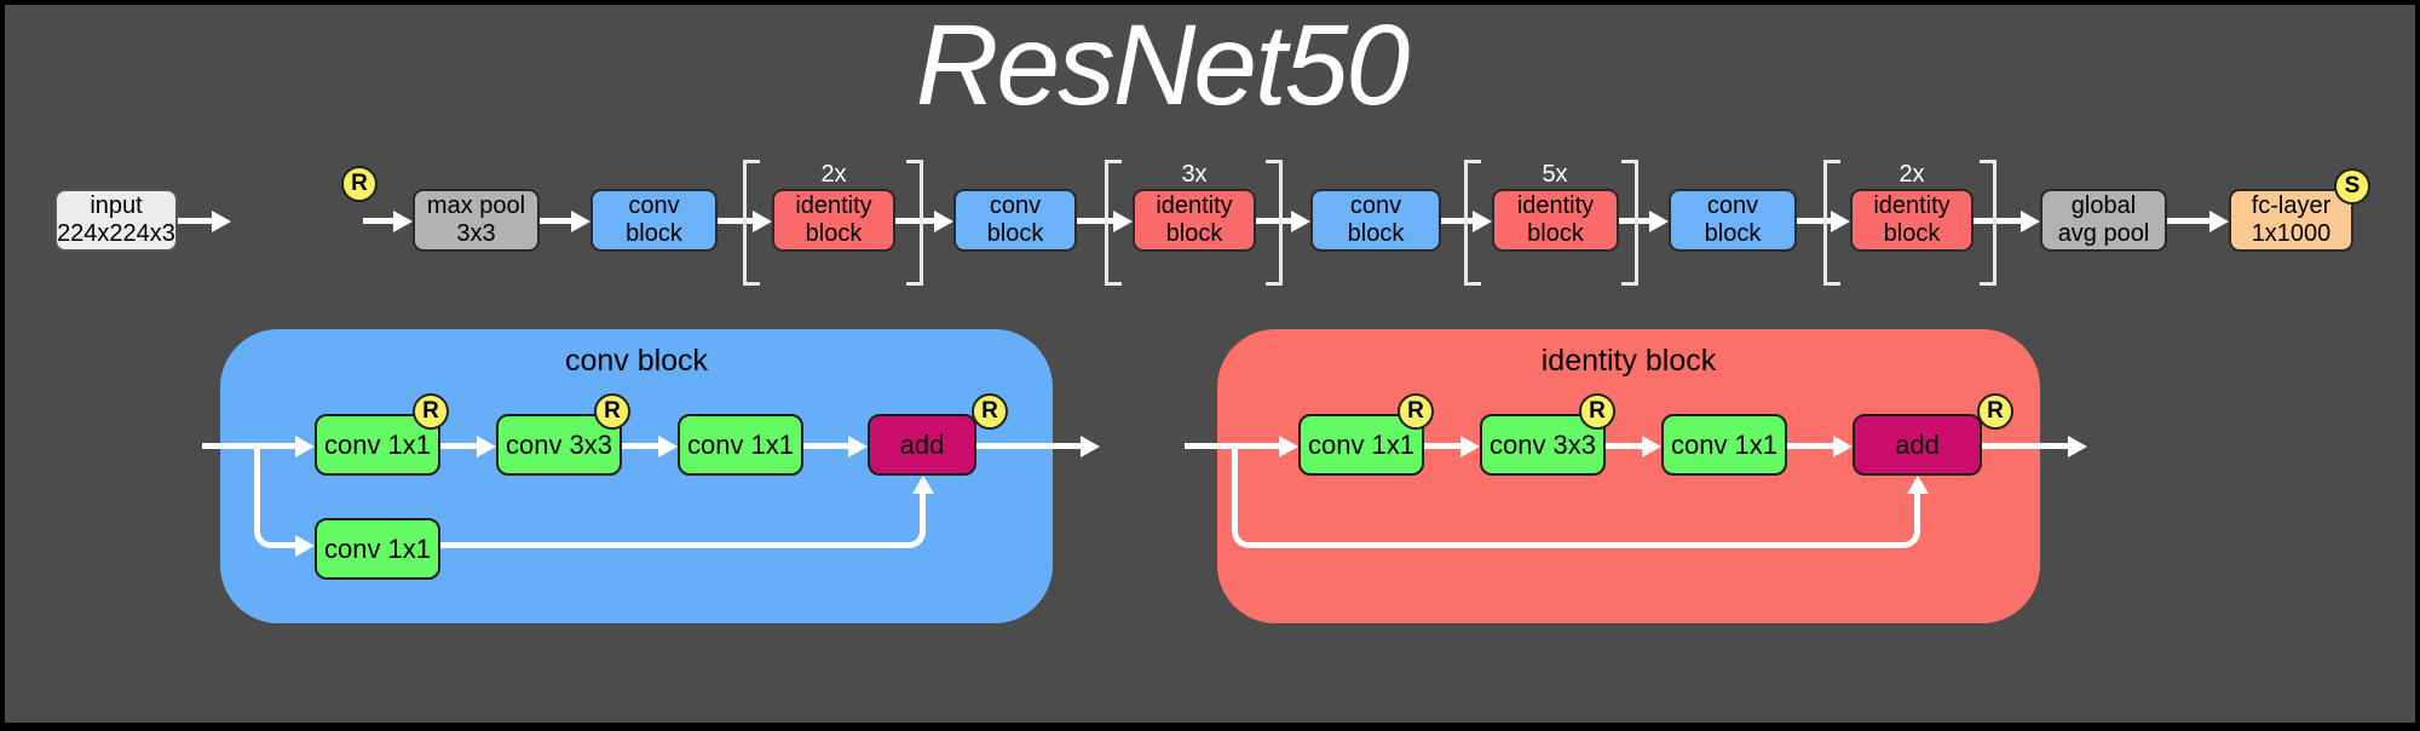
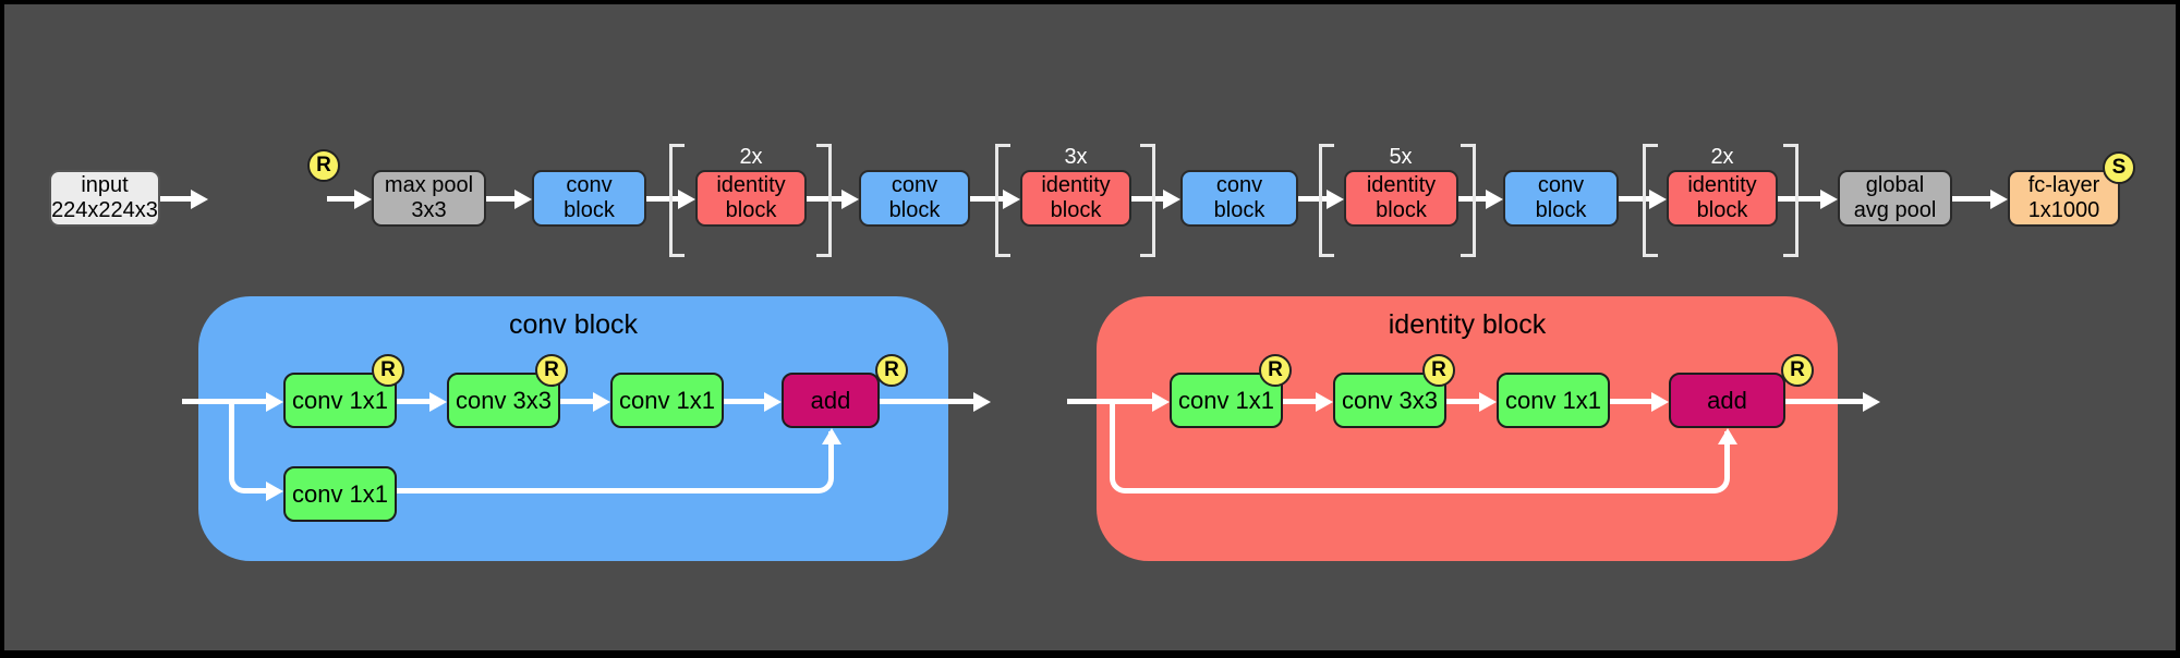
- ResNet50
  input
  224x224x3
  max pool
  3x3
  conv
  block
  identity
  block
  conv
  block
  identity
  block
  conv
  block
  identity
  block
  conv
  block
  identity
  block
  global
  avg pool
  fc-layer
  1x1000
  R
  S
  2x
  3x
  5x
  2x
  conv block
  conv 1x1
  conv 3x3
  conv 1x1
  add
  conv 1x1
  R
  R
  R
  identity block
  conv 1x1
  conv 3x3
  conv 1x1
  add
  R
  R
  R
